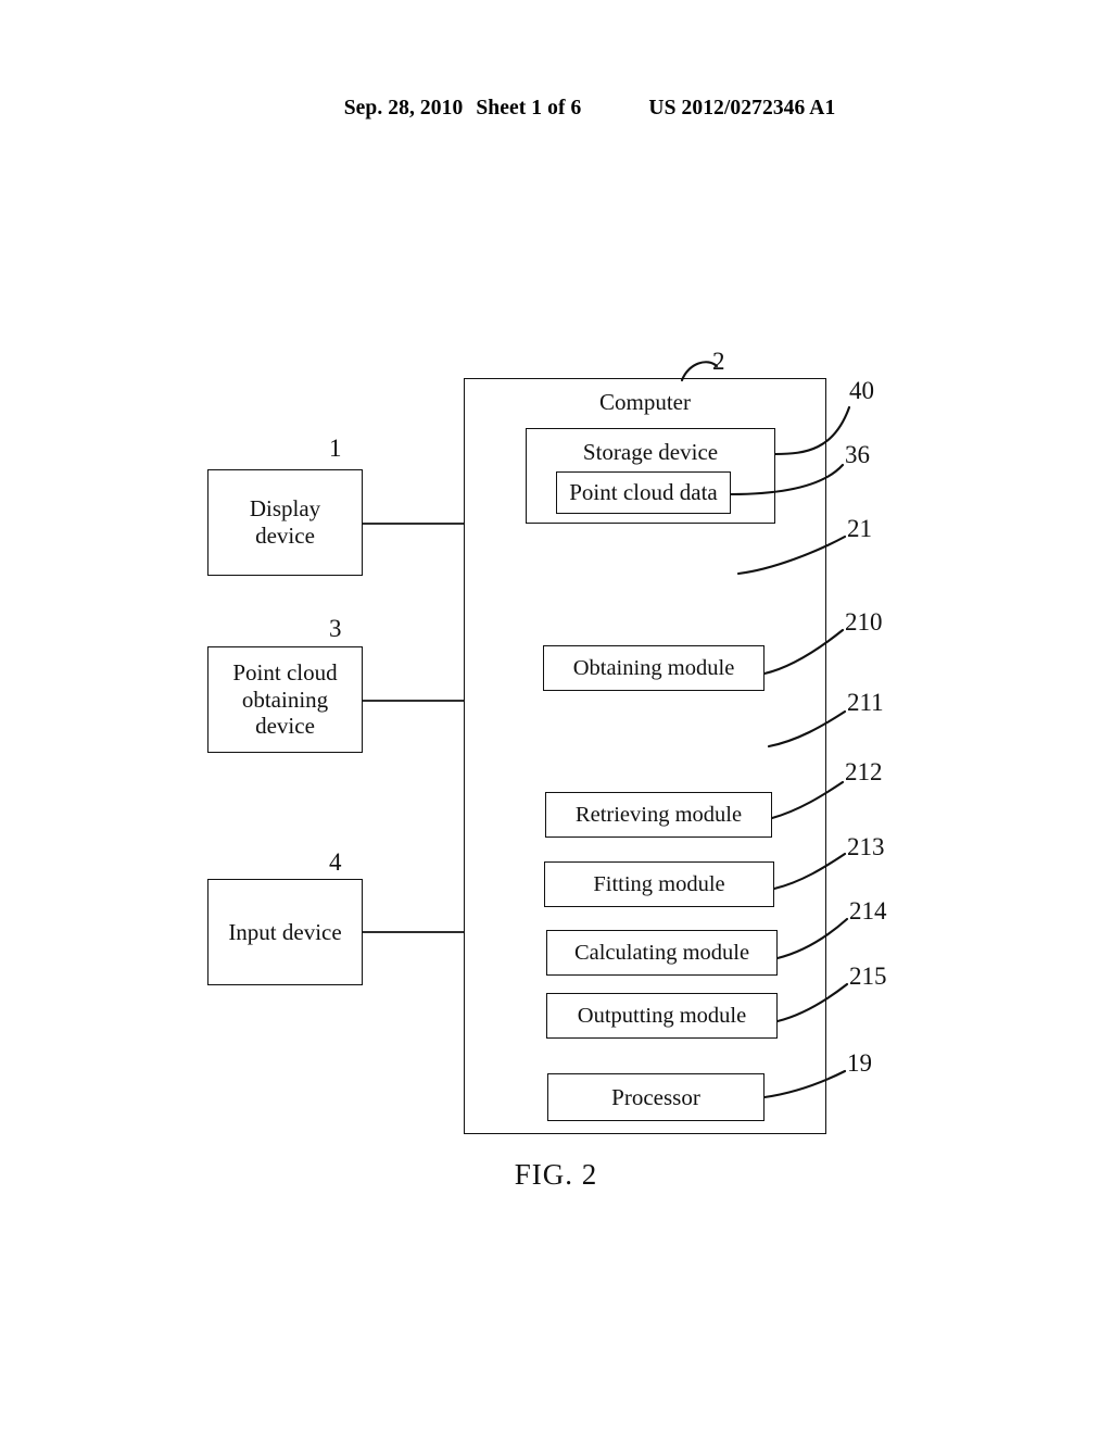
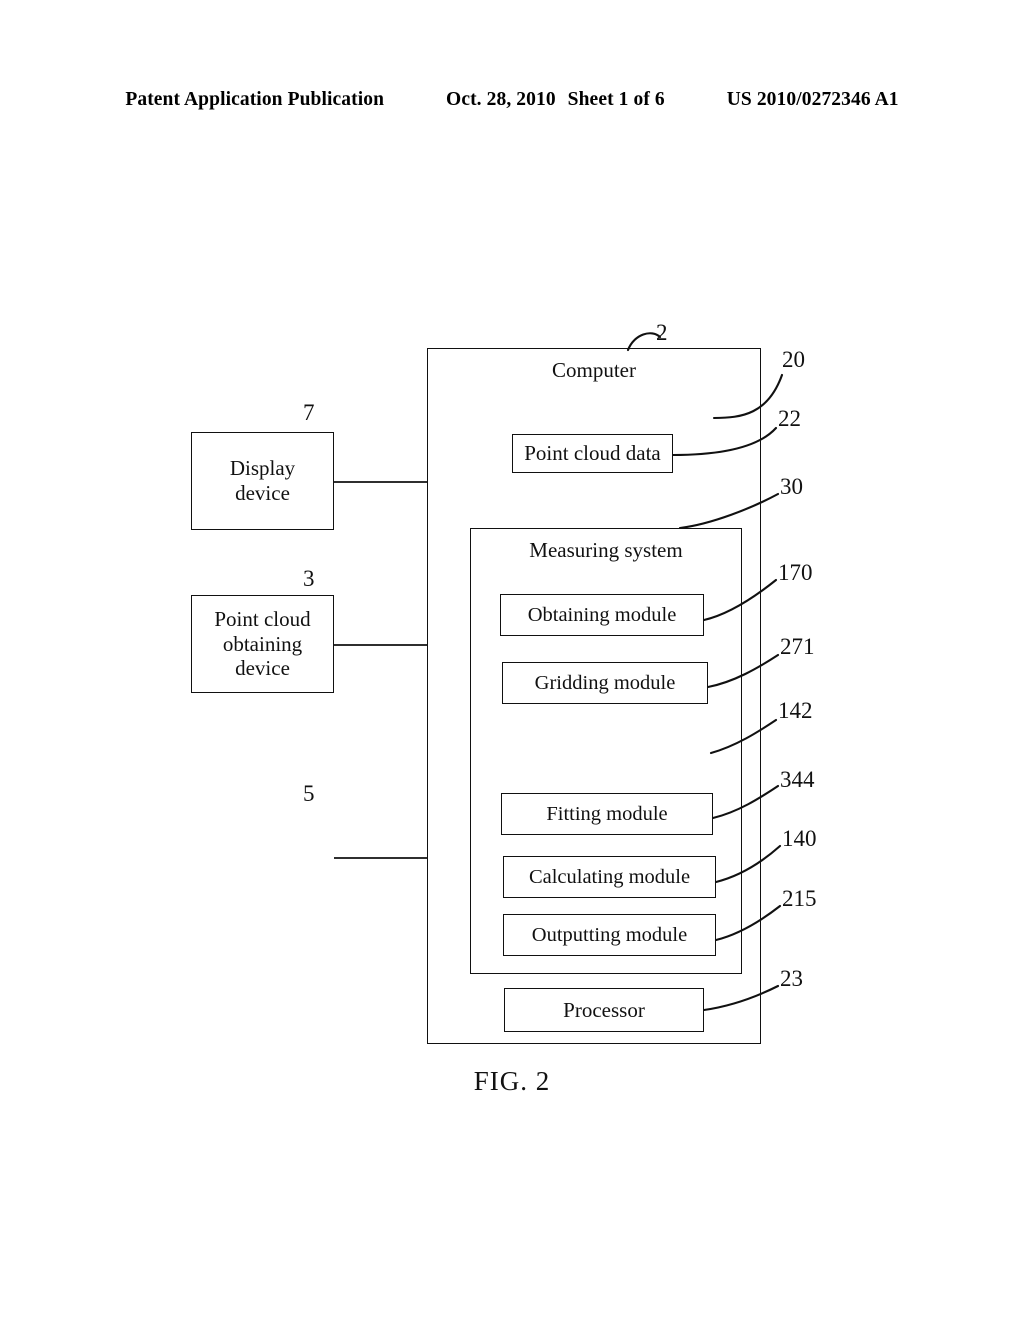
+ Patent Application Publication
- Sep. 28, 2010
+ Oct. 28, 2010
  Sheet 1 of 6
- US 2012/0272346 A1
+ US 2010/0272346 A1
  Display
  device
- 1
+ 7
  Point cloud
  obtaining
  device
  3
- Input device
- 4
+ 5
  Computer
  2
- Storage device
- 40
+ 20
  Point cloud data
- 36
+ 22
+ Measuring system
- 21
+ 30
  Obtaining module
- 210
+ 170
+ Gridding module
- 211
+ 271
- Retrieving module
- 212
+ 142
  Fitting module
- 213
+ 344
  Calculating module
- 214
+ 140
  Outputting module
  215
  Processor
- 19
+ 23
  FIG. 2
